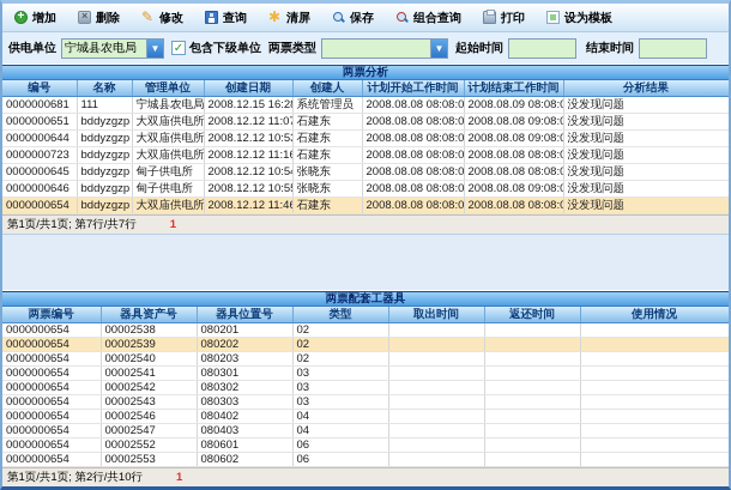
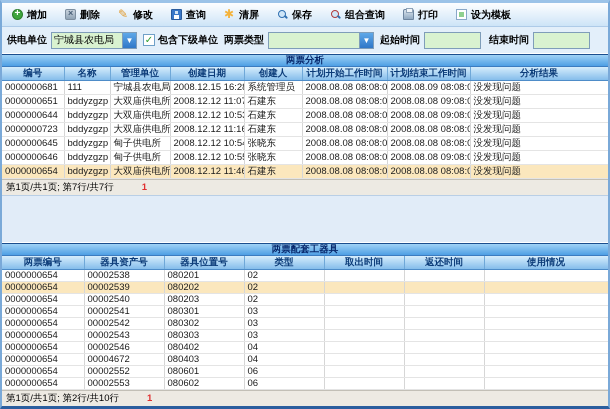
  增加
  删除
  修改
  查询
  清屏
  保存
  组合查询
  打印
  设为模板
  供电单位
  宁城县农电局
  ▼
  ✓
  包含下级单位
  两票类型
  ▼
  起始时间
  结束时间
  两票分析
  编号	名称	管理单位	创建日期	创建人	计划开始工作时间	计划结束工作时间	分析结果
  0000000681	111	宁城县农电局	2008.12.15 16:2	系统管理员	2008.08.08 08:08:0	2008.08.09 08:08:0	没发现问题
  0000000651	bddyzgzp	大双庙供电所	2008.12.12 11:0	石建东	2008.08.08 08:08:0	2008.08.08 09:08:0	没发现问题
  0000000644	bddyzgzp	大双庙供电所	2008.12.12 10:5	石建东	2008.08.08 08:08:0	2008.08.08 09:08:0	没发现问题
  0000000723	bddyzgzp	大双庙供电所	2008.12.12 11:1	石建东	2008.08.08 08:08:0	2008.08.08 08:08:0	没发现问题
  0000000645	bddyzgzp	甸子供电所	2008.12.12 10:5	张晓东	2008.08.08 08:08:0	2008.08.08 08:08:0	没发现问题
  0000000646	bddyzgzp	甸子供电所	2008.12.12 10:5	张晓东	2008.08.08 08:08:0	2008.08.08 09:08:0	没发现问题
  0000000654	bddyzgzp	大双庙供电所	2008.12.12 11:4	石建东	2008.08.08 08:08:0	2008.08.08 08:08:	没发现问题
  第1页/共1页; 第7行/共7行
  1
  两票配套工器具
  两票编号	器具资产号	器具位置号	类型	取出时间	返还时间	使用情况
  0000000654	00002538	080201	02
  0000000654	00002539	080202	02
  0000000654	00002540	080203	02
  0000000654	00002541	080301	03
  0000000654	00002542	080302	03
  0000000654	00002543	080303	03
  0000000654	00002546	080402	04
- 0000000654	00002547	080403	04
+ 0000000654	00004672	080403	04
  0000000654	00002552	080601	06
  0000000654	00002553	080602	06
  第1页/共1页; 第2行/共10行
  1
